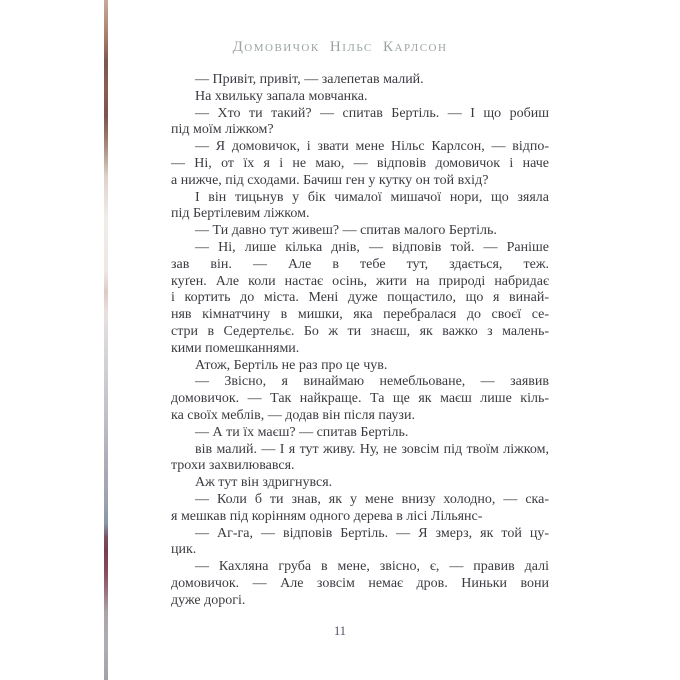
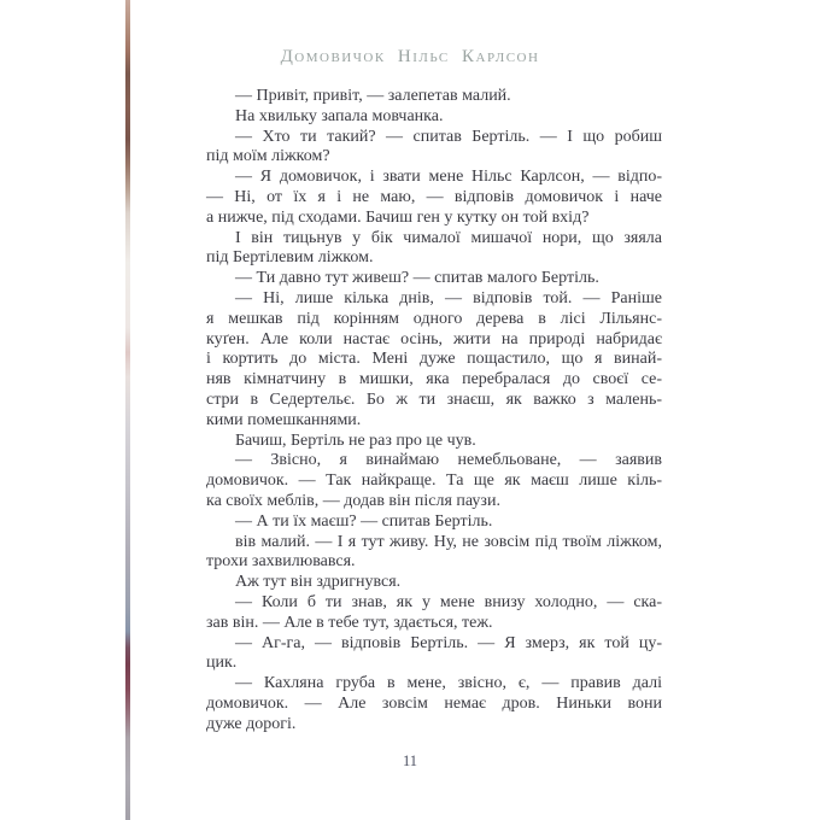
  Домовичок Нільс Карлсон
  — Привіт, привіт, — залепетав малий.
  На хвильку запала мовчанка.
  — Хто ти такий? — спитав Бертіль. — І що робиш
  під моїм ліжком?
  — Я домовичок, і звати мене Нільс Карлсон, — відпо-
  — Ні, от їх я і не маю, — відповів домовичок і наче
  а нижче, під сходами. Бачиш ген у кутку он той вхід?
  І він тицьнув у бік чималої мишачої нори, що зяяла
  під Бертілевим ліжком.
  — Ти давно тут живеш? — спитав малого Бертіль.
  — Ні, лише кілька днів, — відповів той. — Раніше
- зав він. — Але в тебе тут, здається, теж.
+ я мешкав під корінням одного дерева в лісі Лільянс-
  куґен. Але коли настає осінь, жити на природі набридає
  і кортить до міста. Мені дуже пощастило, що я винай-
  няв кімнатчину в мишки, яка перебралася до своєї се-
  стри в Седертельє. Бо ж ти знаєш, як важко з малень-
  кими помешканнями.
- Атож, Бертіль не раз про це чув.
+ Бачиш, Бертіль не раз про це чув.
  — Звісно, я винаймаю немебльоване, — заявив
  домовичок. — Так найкраще. Та ще як маєш лише кіль-
  ка своїх меблів, — додав він після паузи.
  — А ти їх маєш? — спитав Бертіль.
  вів малий. — І я тут живу. Ну, не зовсім під твоїм ліжком,
  трохи захвилювався.
  Аж тут він здригнувся.
  — Коли б ти знав, як у мене внизу холодно, — ска-
- я мешкав під корінням одного дерева в лісі Лільянс-
+ зав він. — Але в тебе тут, здається, теж.
  — Аг-га, — відповів Бертіль. — Я змерз, як той цу-
  цик.
  — Кахляна груба в мене, звісно, є, — правив далі
  домовичок. — Але зовсім немає дров. Ниньки вони
  дуже дорогі.
  11
